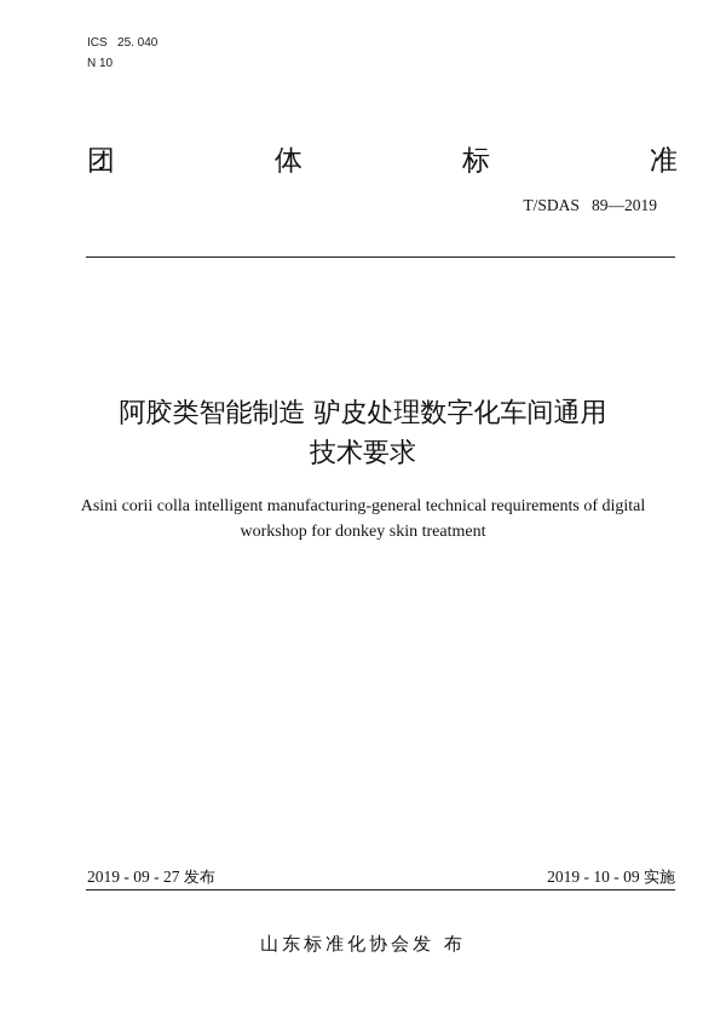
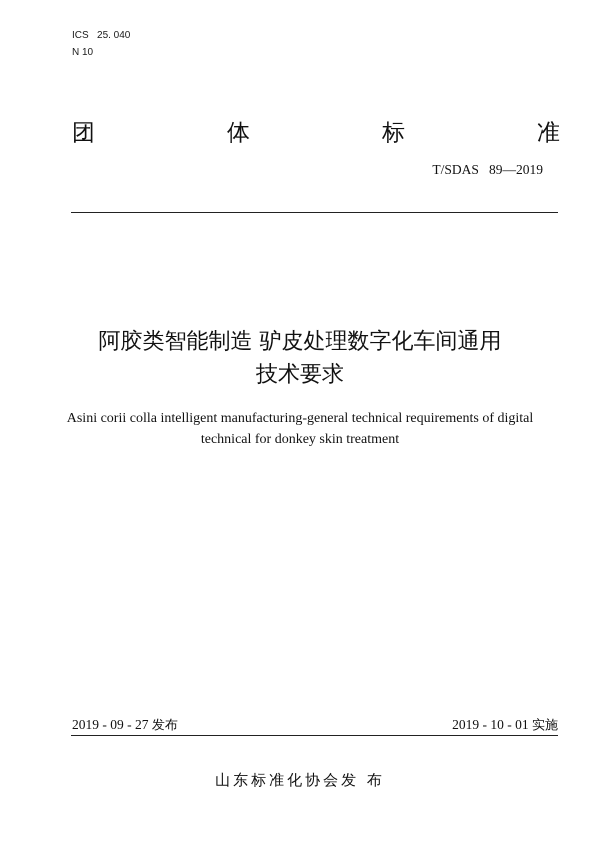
  ICS 25. 040
  N 10
  团
  体
  标
  准
  T/SDAS 89—2019
  阿胶类智能制造 驴皮处理数字化车间通用
  技术要求
  Asini corii colla intelligent manufacturing-general technical requirements of digital
- workshop for donkey skin treatment
+ technical for donkey skin treatment
  2019 - 09 - 27 发布
- 2019 - 10 - 09 实施
+ 2019 - 10 - 01 实施
  山东标准化协会发 布
